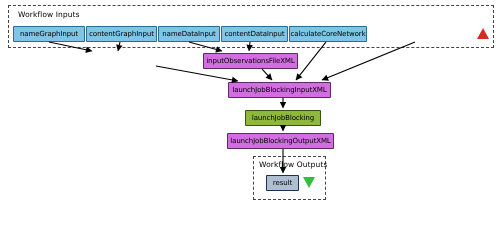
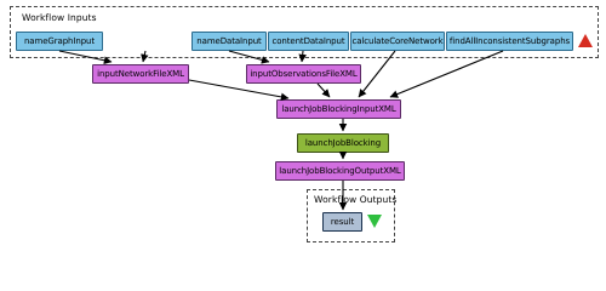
  Workflow Inputs
  nameGraphInput
- contentGraphInput
  nameDataInput
  contentDataInput
  calculateCoreNetwork
+ findAllInconsistentSubgraphs
+ inputNetworkFileXML
  inputObservationsFileXML
  launchJobBlockingInputXML
  launchJobBlocking
  launchJobBlockingOutputXML
  Workflow Outputs
  result
